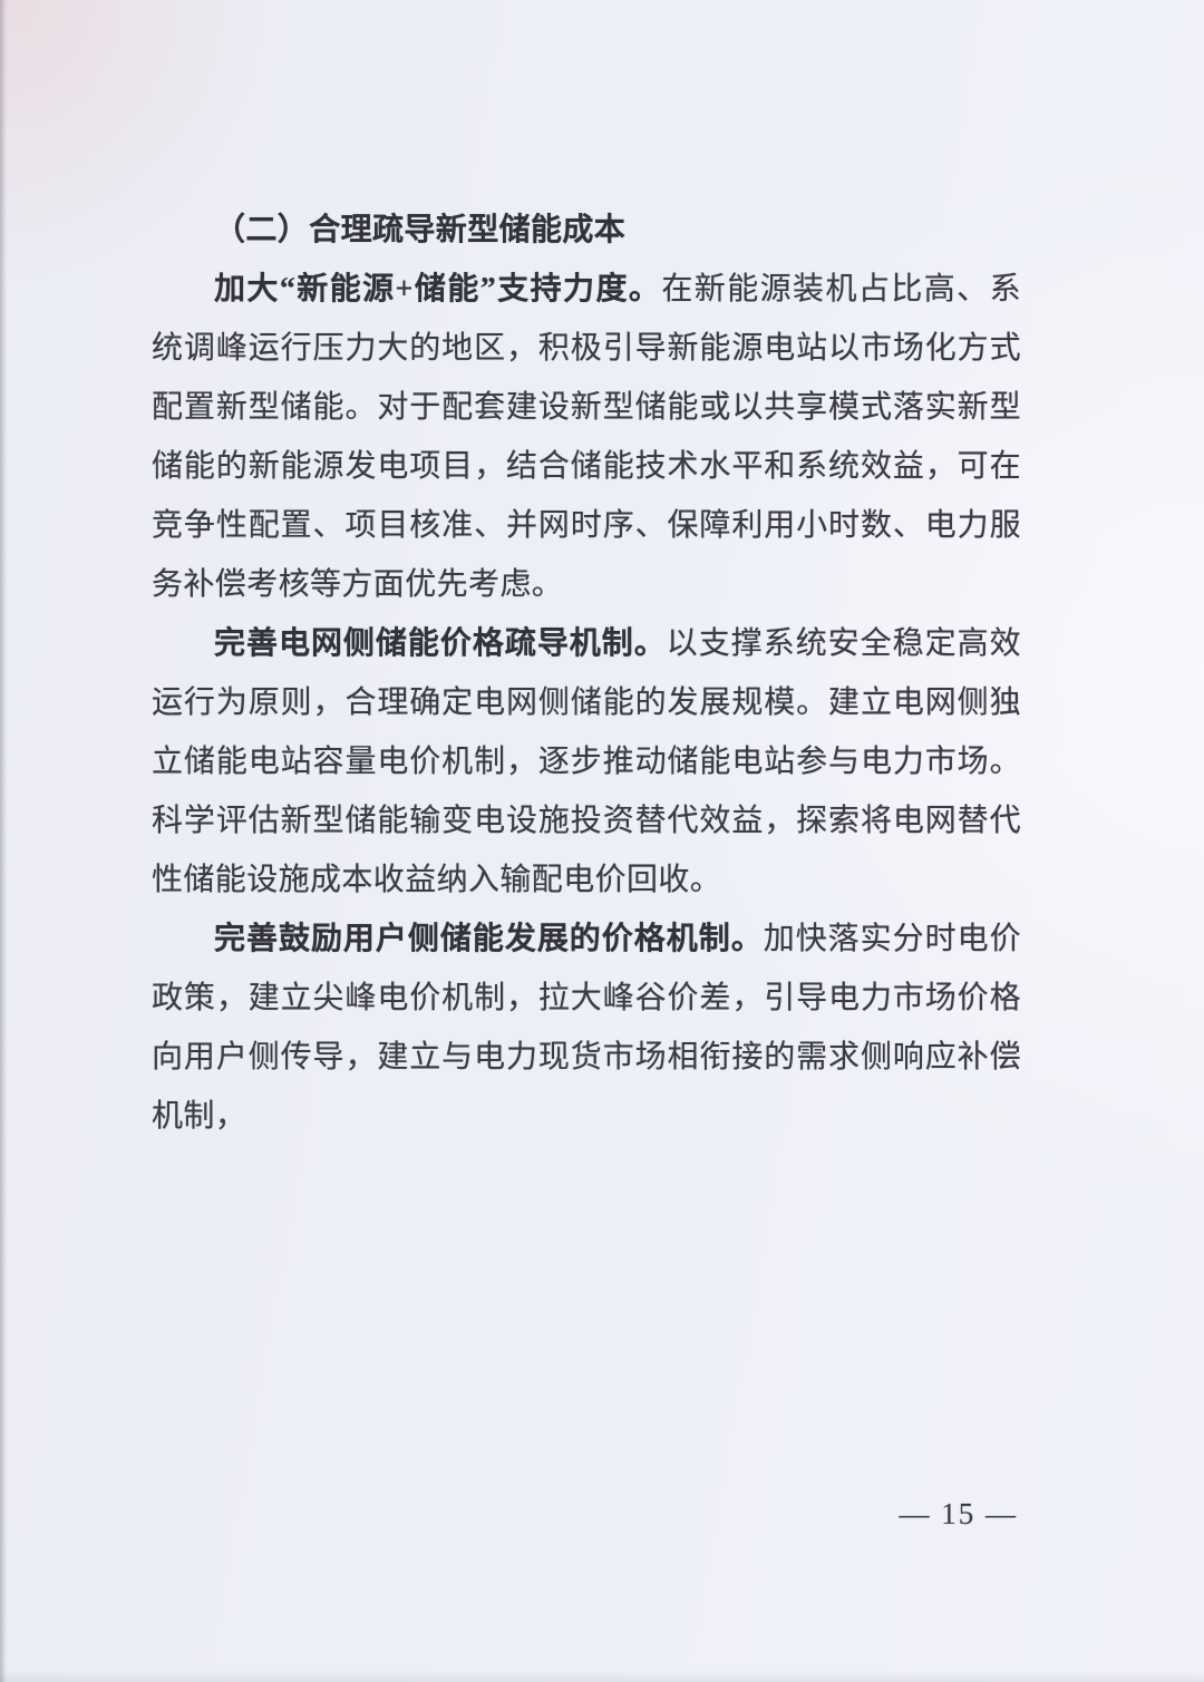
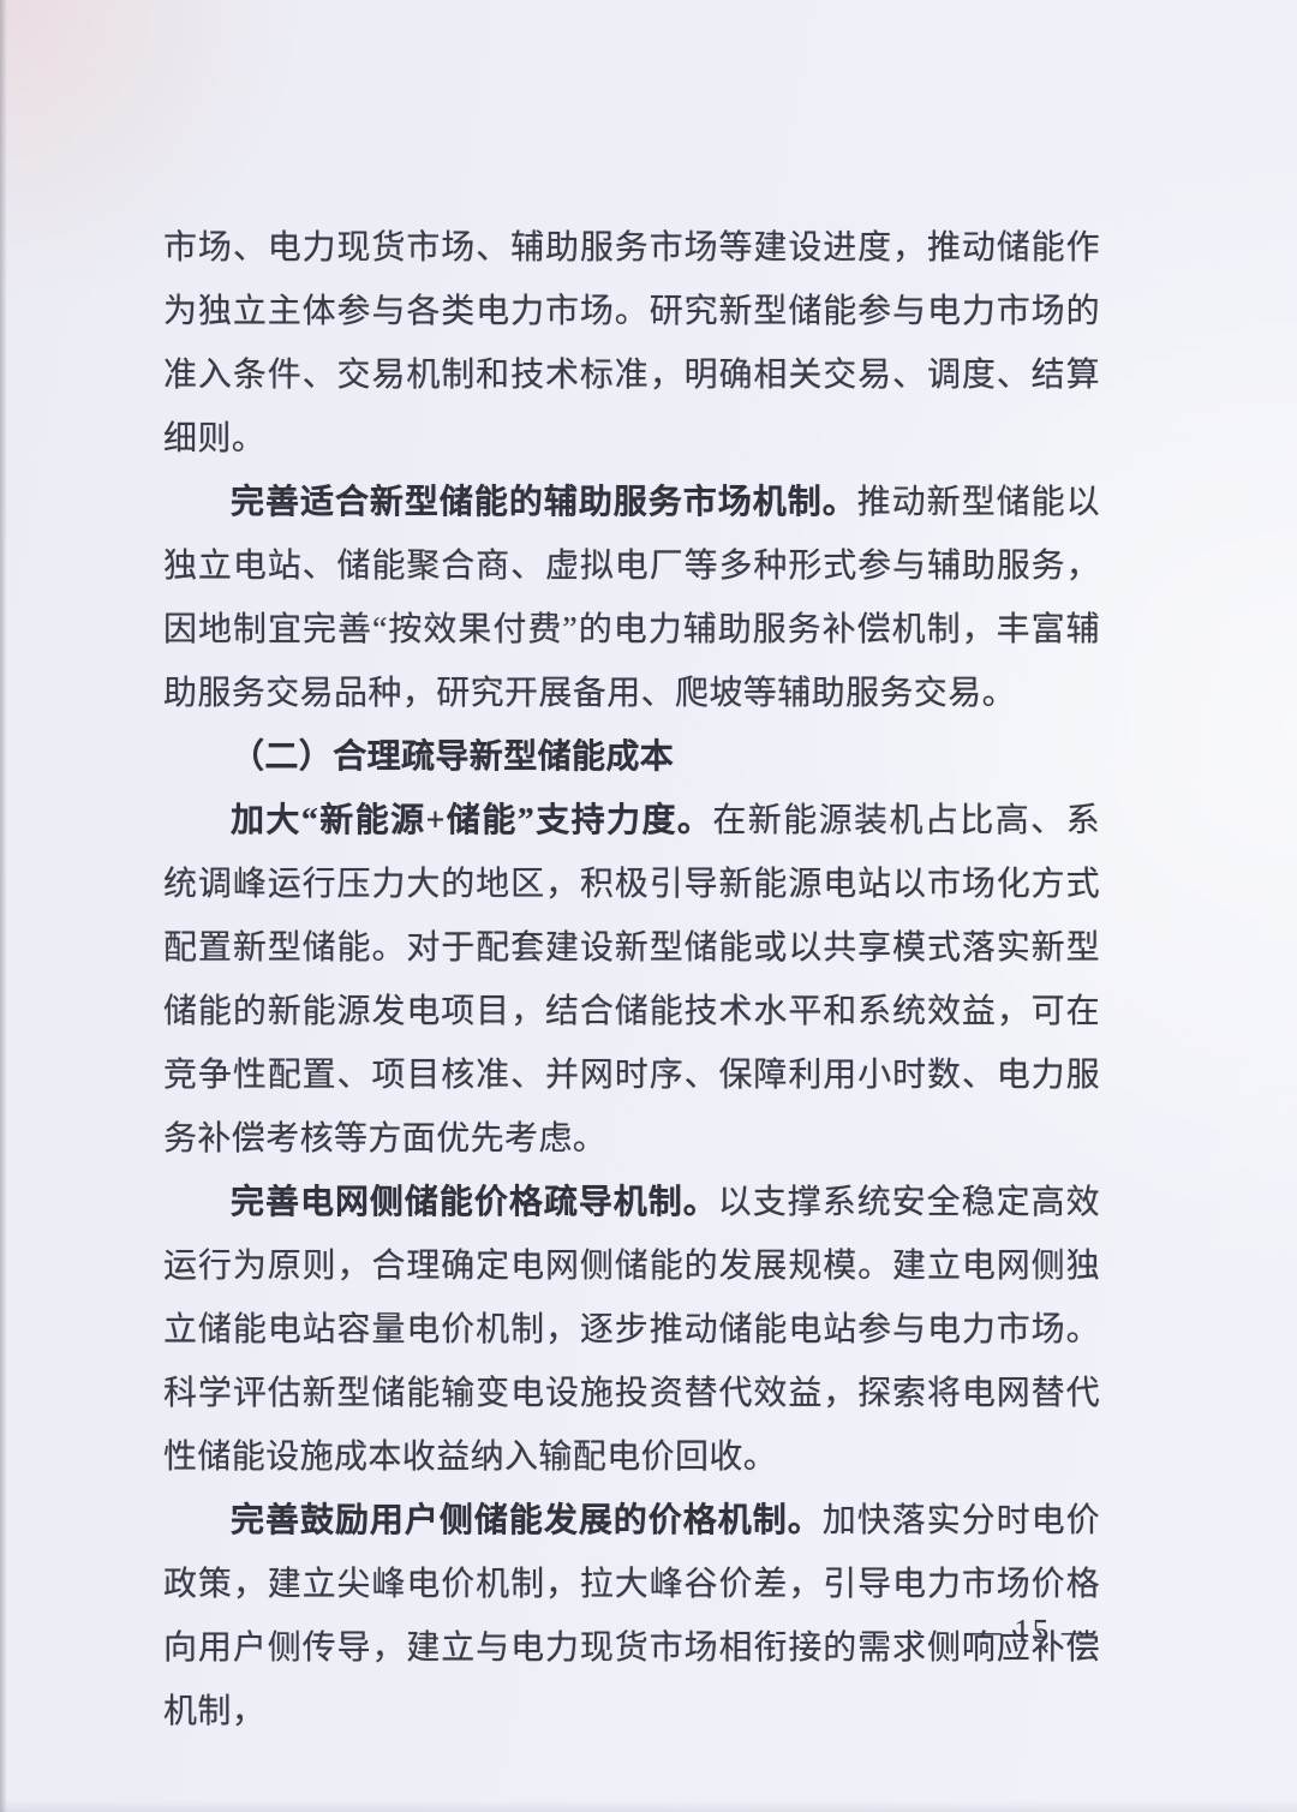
+ 市场、电力现货市场、辅助服务市场等建设进度，推动储能作为独立主体参与各类电力市场。研究新型储能参与电力市场的准入条件、交易机制和技术标准，明确相关交易、调度、结算细则。
+ 完善适合新型储能的辅助服务市场机制。推动新型储能以独立电站、储能聚合商、虚拟电厂等多种形式参与辅助服务，因地制宜完善“按效果付费”的电力辅助服务补偿机制，丰富辅助服务交易品种，研究开展备用、爬坡等辅助服务交易。
  （二）合理疏导新型储能成本
  加大“新能源+储能”支持力度。在新能源装机占比高、系统调峰运行压力大的地区，积极引导新能源电站以市场化方式配置新型储能。对于配套建设新型储能或以共享模式落实新型储能的新能源发电项目，结合储能技术水平和系统效益，可在竞争性配置、项目核准、并网时序、保障利用小时数、电力服务补偿考核等方面优先考虑。
  完善电网侧储能价格疏导机制。以支撑系统安全稳定高效运行为原则，合理确定电网侧储能的发展规模。建立电网侧独立储能电站容量电价机制，逐步推动储能电站参与电力市场。科学评估新型储能输变电设施投资替代效益，探索将电网替代性储能设施成本收益纳入输配电价回收。
  完善鼓励用户侧储能发展的价格机制。加快落实分时电价政策，建立尖峰电价机制，拉大峰谷价差，引导电力市场价格向用户侧传导，建立与电力现货市场相衔接的需求侧响应补偿机制，
  — 15 —
